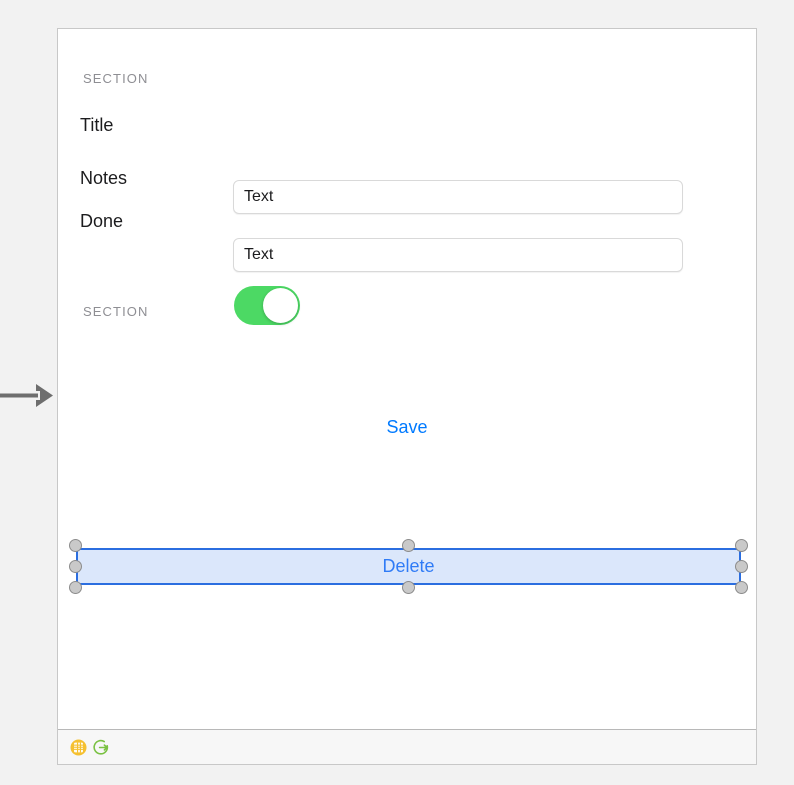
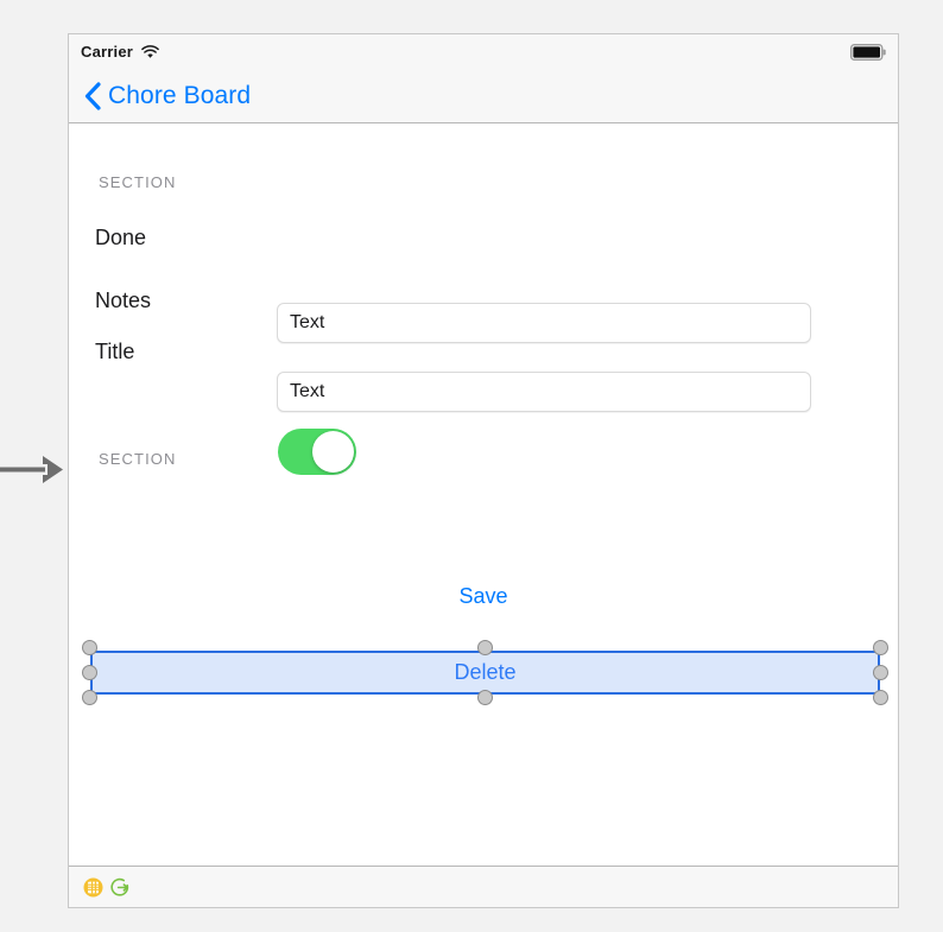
+ Carrier
+ Chore Board
  SECTION
- Title
+ Done
  Text
  Notes
  Text
- Done
+ Title
  SECTION
  Save
  Delete
